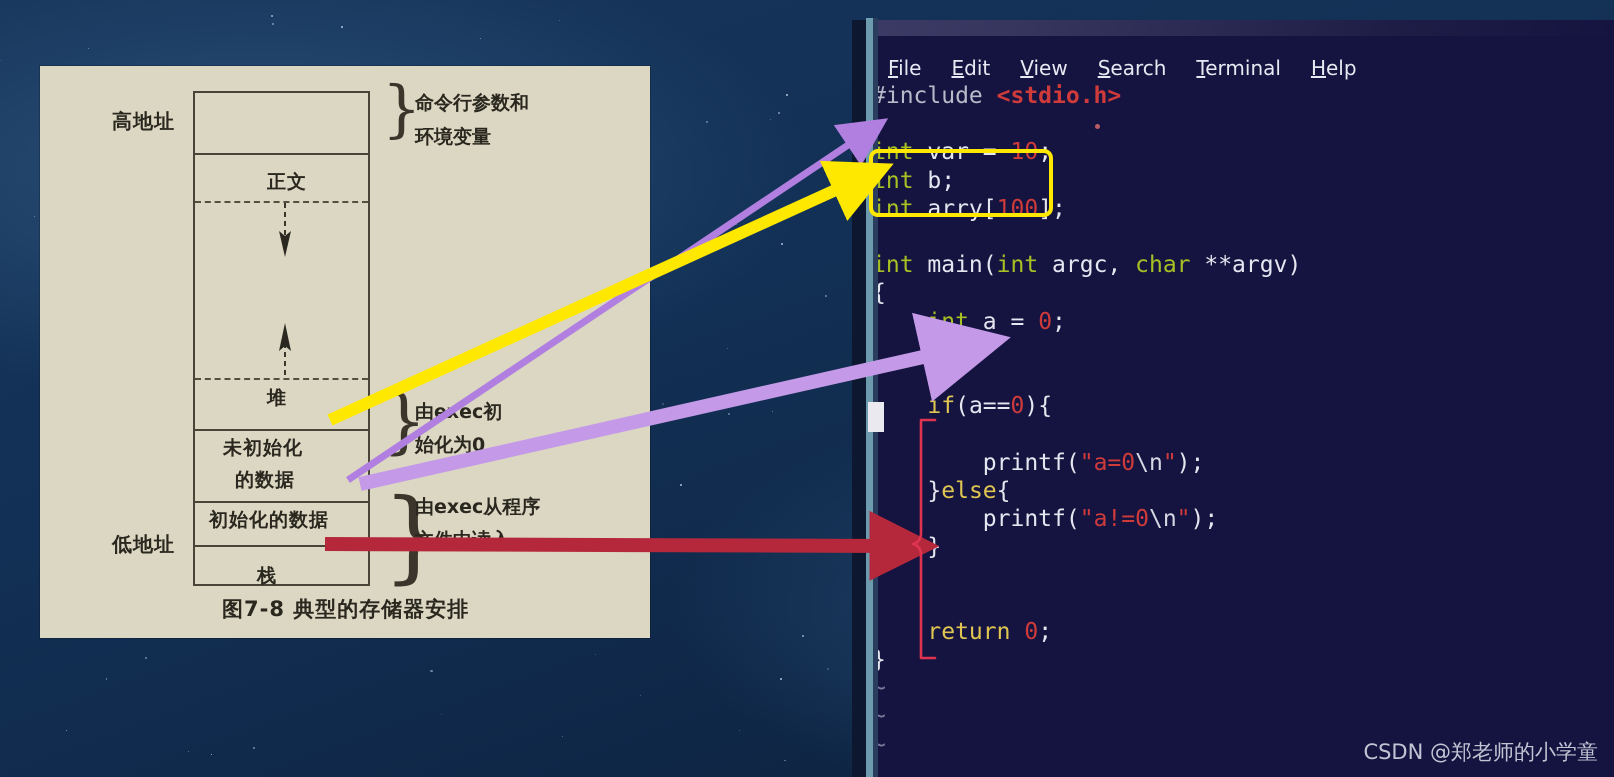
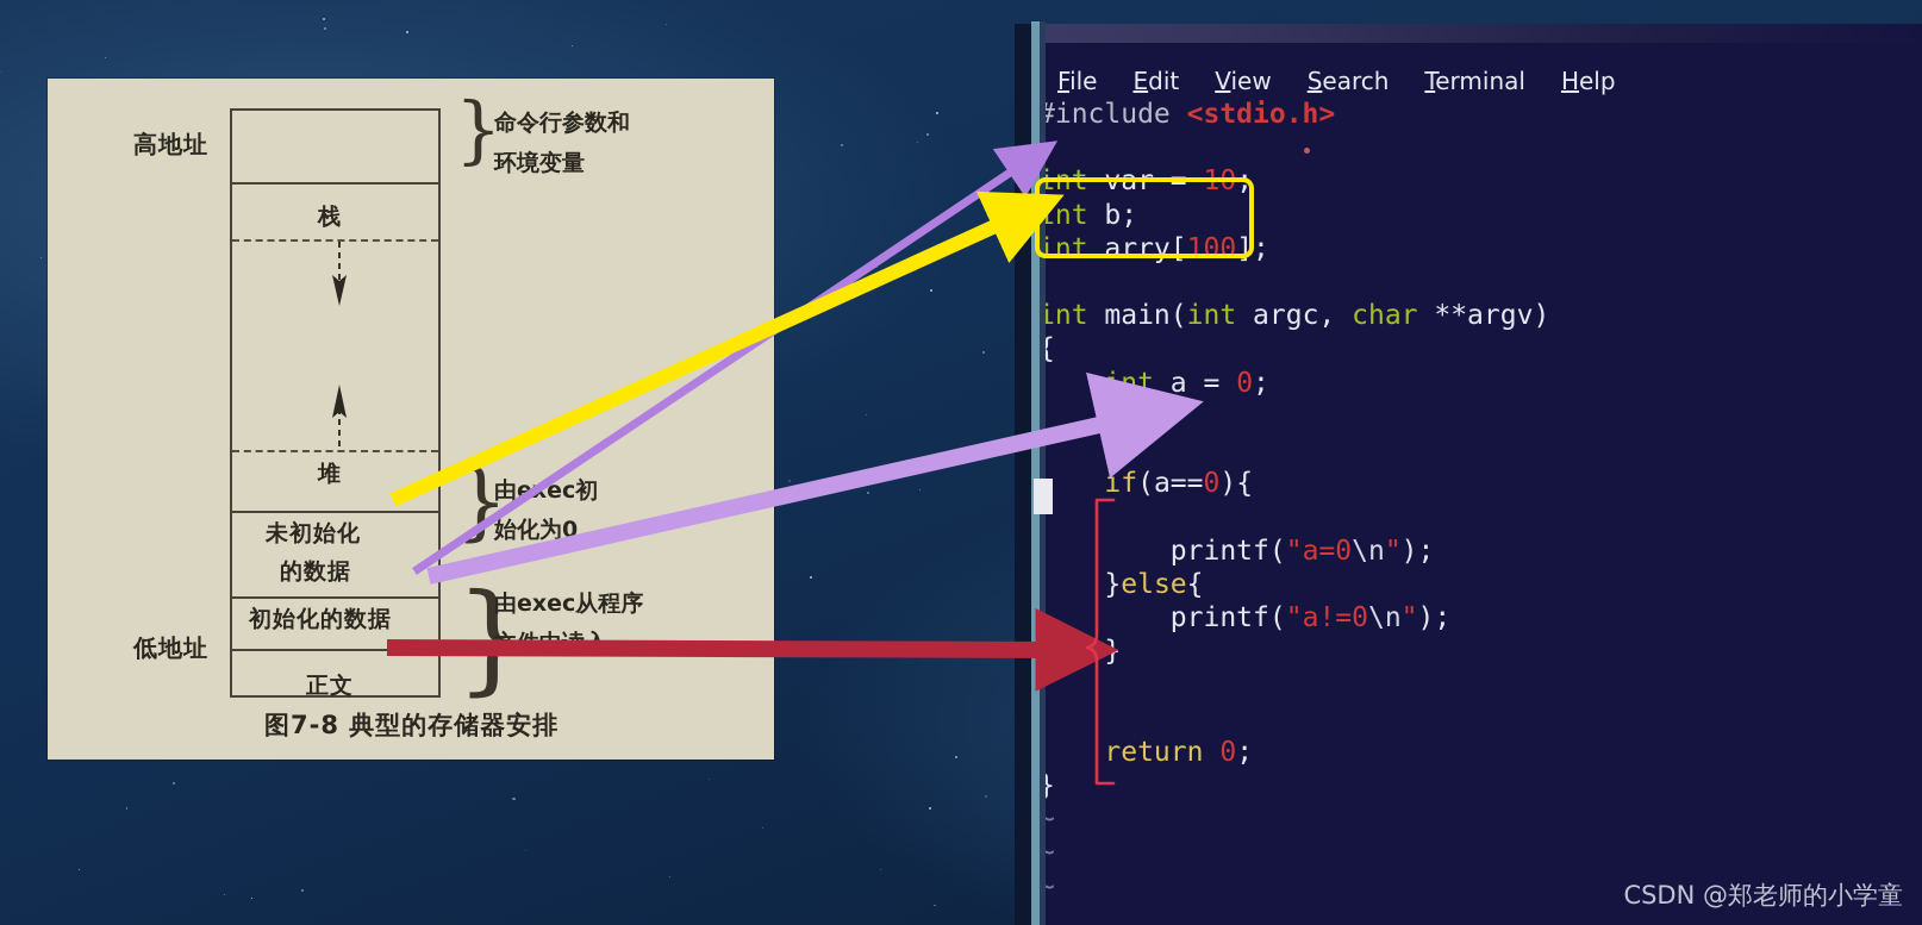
- 正文
+ 栈
  堆
  未初始化
  的数据
  初始化的数据
- 栈
+ 正文
  高地址
  低地址
  }
  }
  }
  命令行参数和
  环境变量
  由eec初
  始化为0
  由exec从程序
  图7-8 典型的存储器安排
  File
  Edit
  View
  Search
  Terminal
  Help
  #include <stdio.h> int var = 10; int b; int arry[100]; int main(int argc, char **argv) { int a = 0; if(a==0){ printf("a=0\n"); }else{ printf("a!=0\n"); } return 0; } ~ ~ ~
  CSDN @郑老师的小学童
